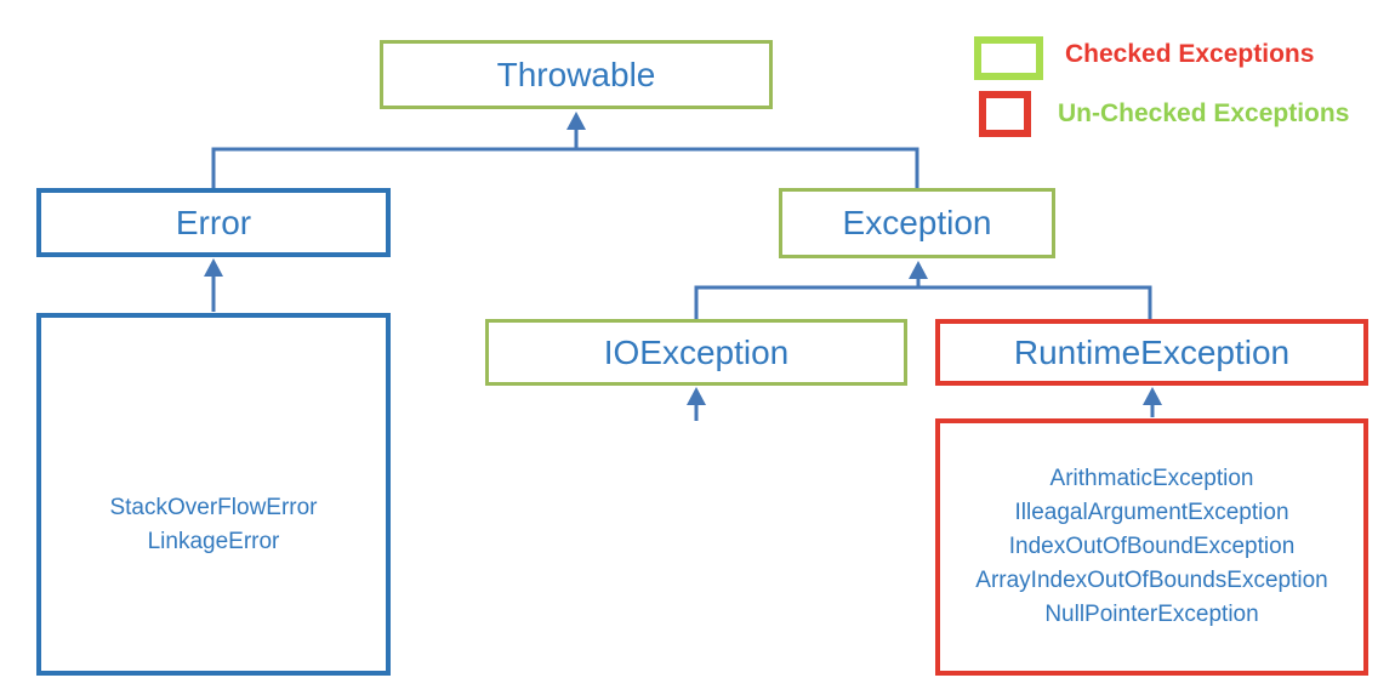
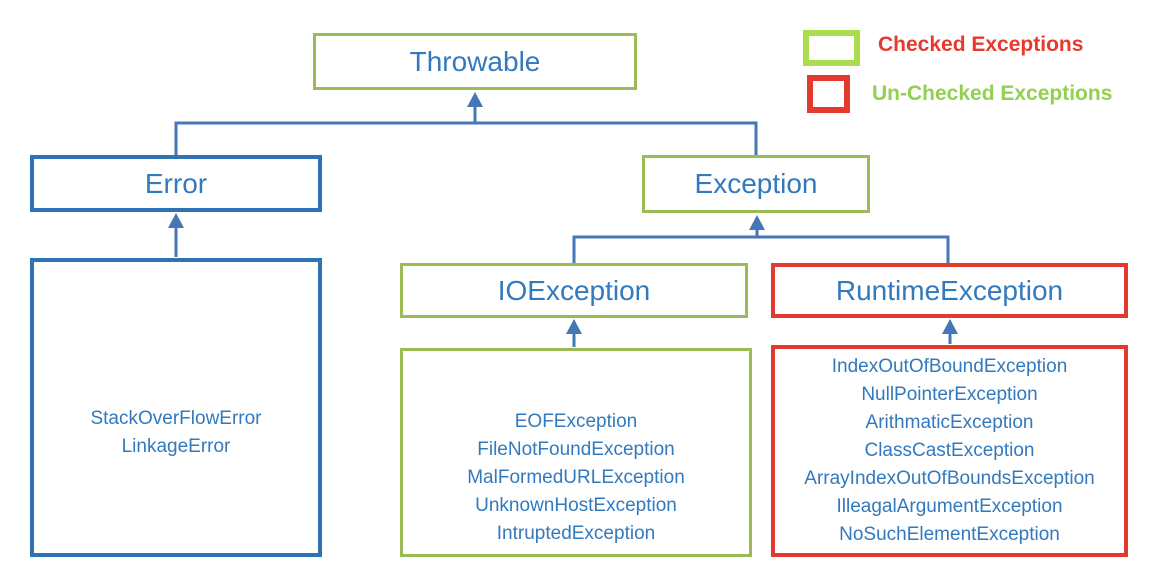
  Throwable
  Error
  Exception
  IOException
  RuntimeException
  StackOverFlowError
  LinkageError
+ EOFException
+ FileNotFoundException
+ MalFormedURLException
+ UnknownHostException
+ IntruptedException
- ArithmaticException
+ IndexOutOfBoundException
- IlleagalArgumentException
+ NullPointerException
- IndexOutOfBoundException
+ ArithmaticException
+ ClassCastException
  ArrayIndexOutOfBoundsException
- NullPointerException
+ IlleagalArgumentException
+ NoSuchElementException
  Checked Exceptions
  Un-Checked Exceptions
